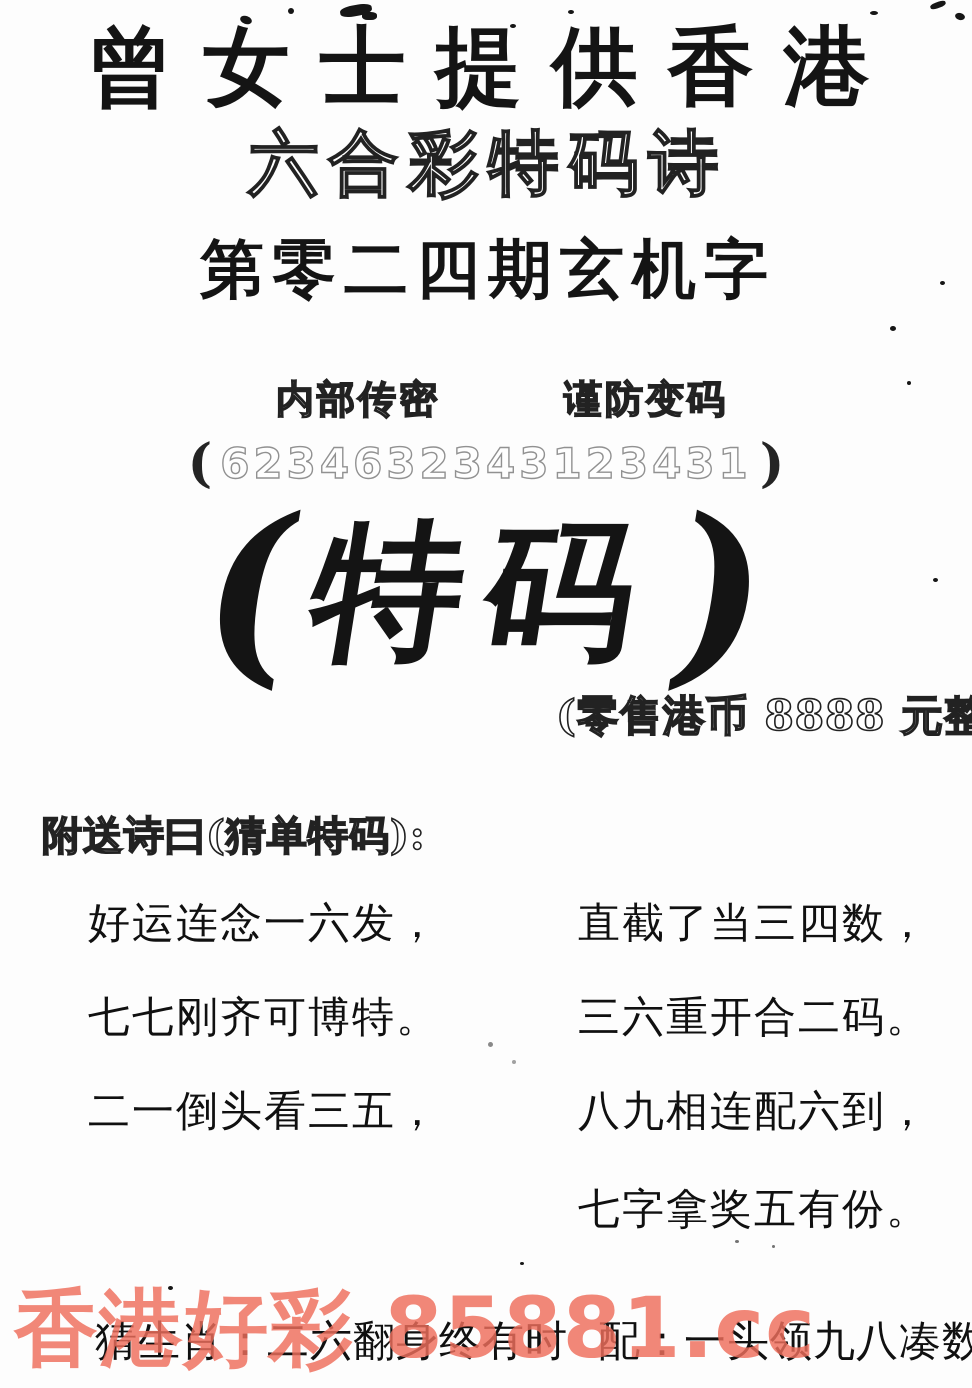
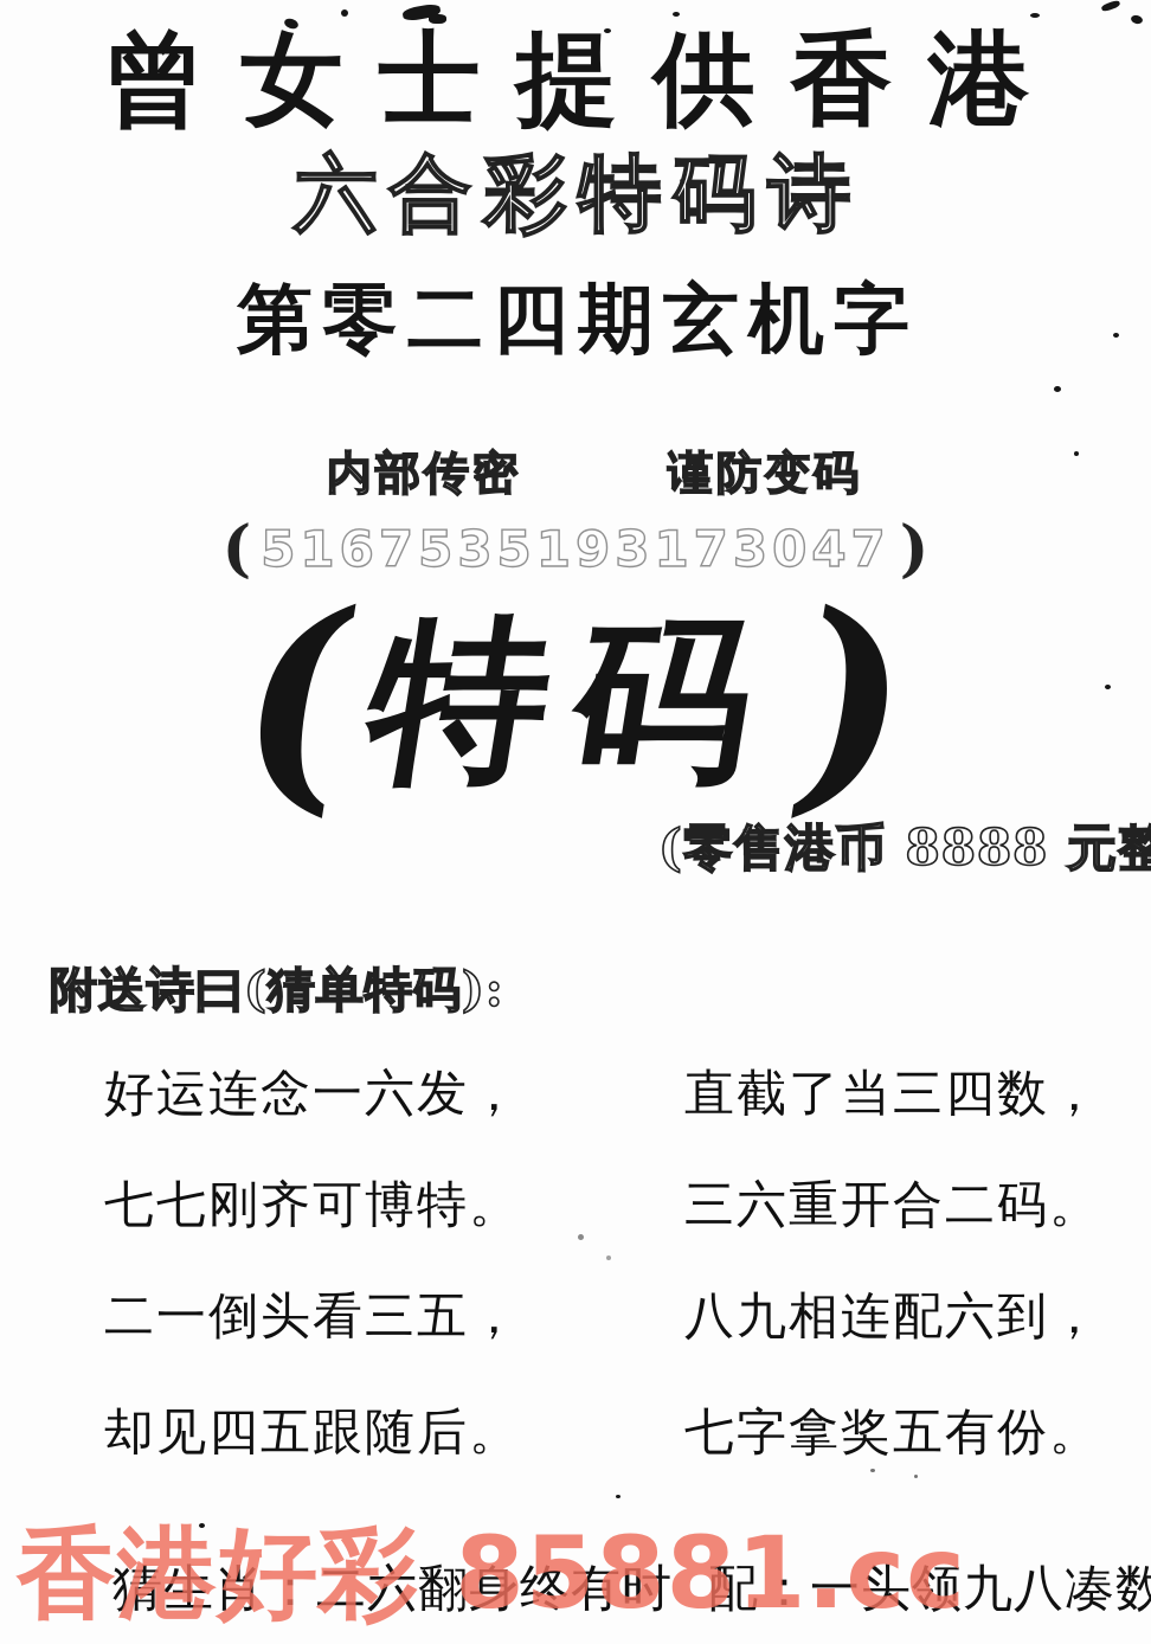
  曾女士提供香港
  六合彩特码诗
  第零二四期玄机字
  内部传密
  谨防变码
  (
- 6234632343123431
+ 5167535193173047
  )
  (零售港币 8888 元整
  附送诗曰(猜单特码):
  好运连念一六发，
  七七刚齐可博特。
  二一倒头看三五，
+ 却见四五跟随后。
  直截了当三四数，
  三六重开合二码。
  八九相连配六到，
  七字拿奖五有份。
  猜生肖：二六翻身终有时 配：一头领九八凑数
  香港好彩 85881.cc
